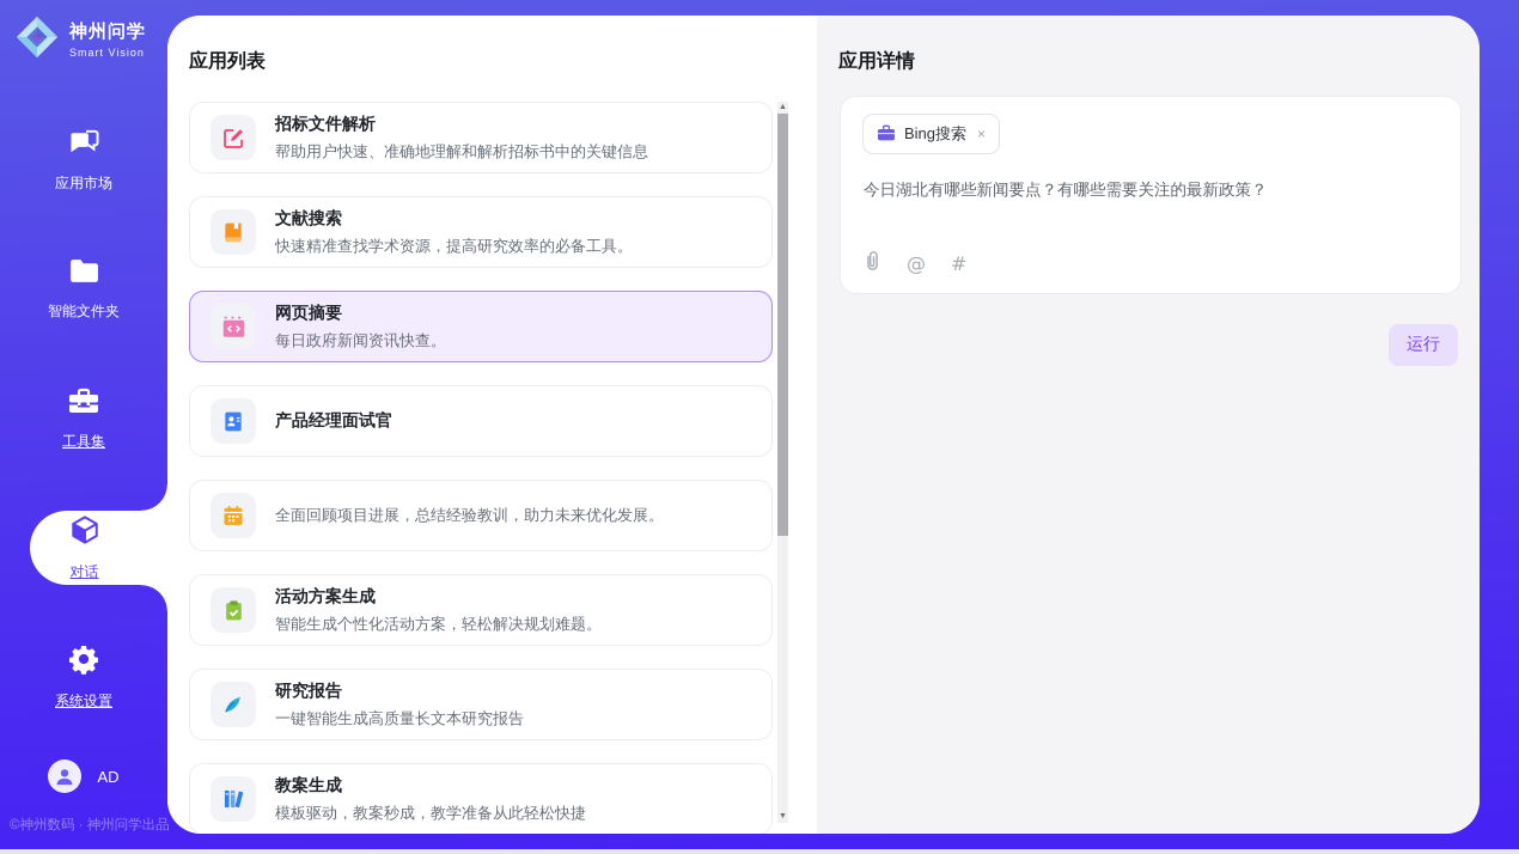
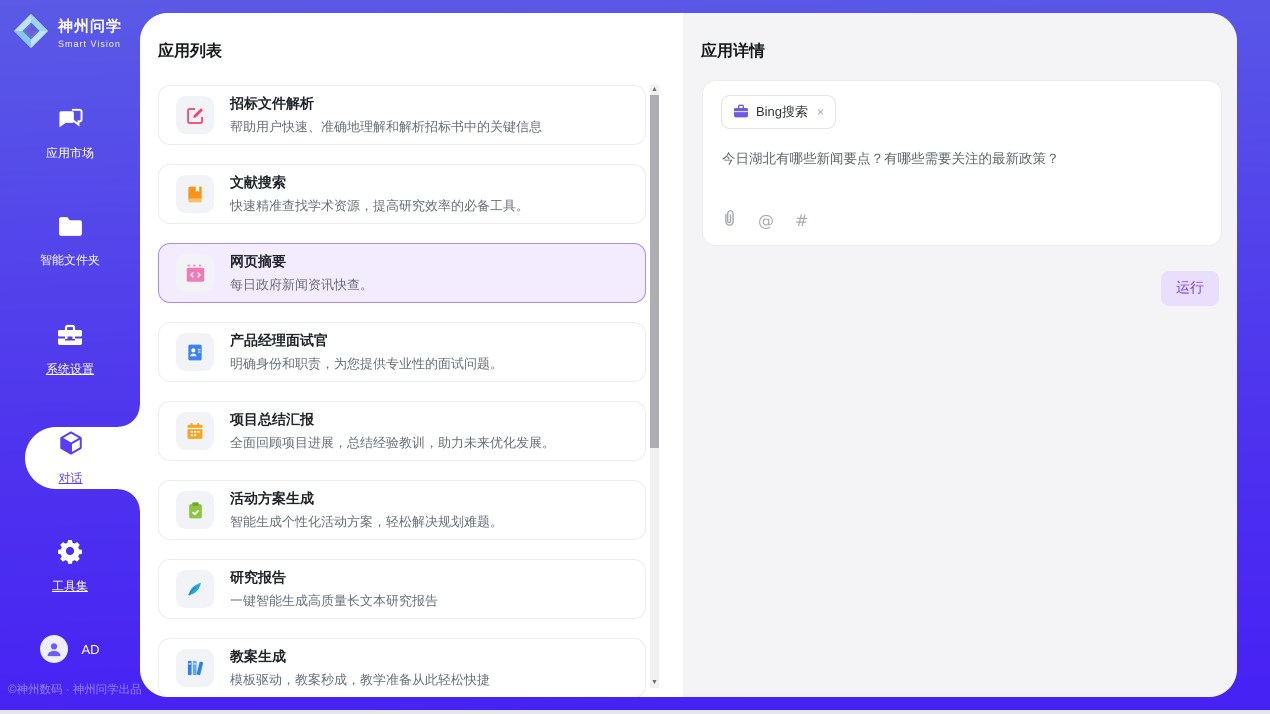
  神州问学
  Smart Vision
  应用市场
  智能文件夹
- 工具集
+ 系统设置
  对话
- 系统设置
+ 工具集
  AD
  ©神州数码 · 神州问学出品
  应用列表
  招标文件解析
  帮助用户快速、准确地理解和解析招标书中的关键信息
  文献搜索
  快速精准查找学术资源，提高研究效率的必备工具。
  网页摘要
  每日政府新闻资讯快查。
  产品经理面试官
+ 明确身份和职责，为您提供专业性的面试问题。
+ 项目总结汇报
  全面回顾项目进展，总结经验教训，助力未来优化发展。
  活动方案生成
  智能生成个性化活动方案，轻松解决规划难题。
  研究报告
  一键智能生成高质量长文本研究报告
  教案生成
  模板驱动，教案秒成，教学准备从此轻松快捷
  应用详情
  Bing搜索
  ×
  今日湖北有哪些新闻要点？有哪些需要关注的最新政策？
  @
  #
  运行
